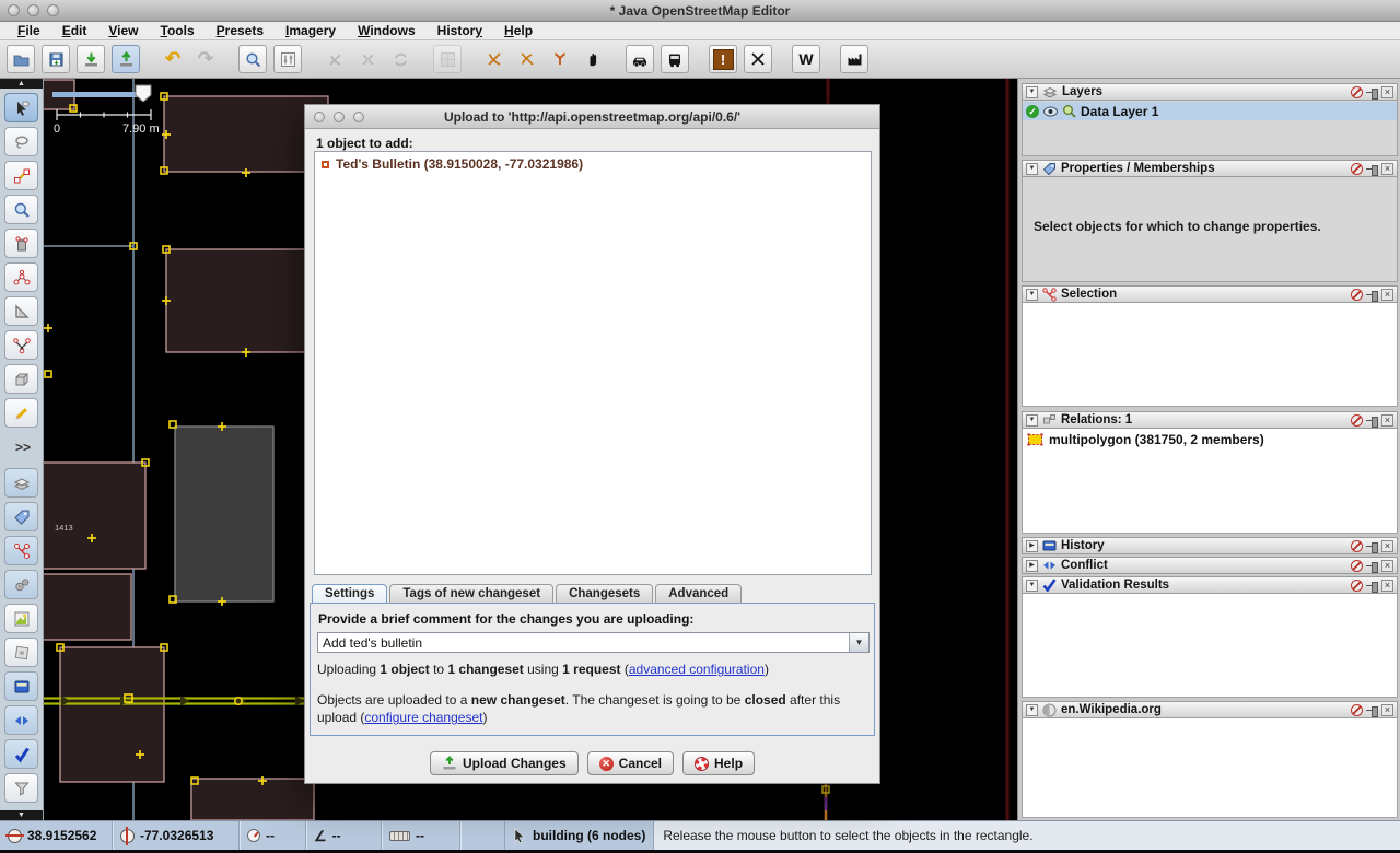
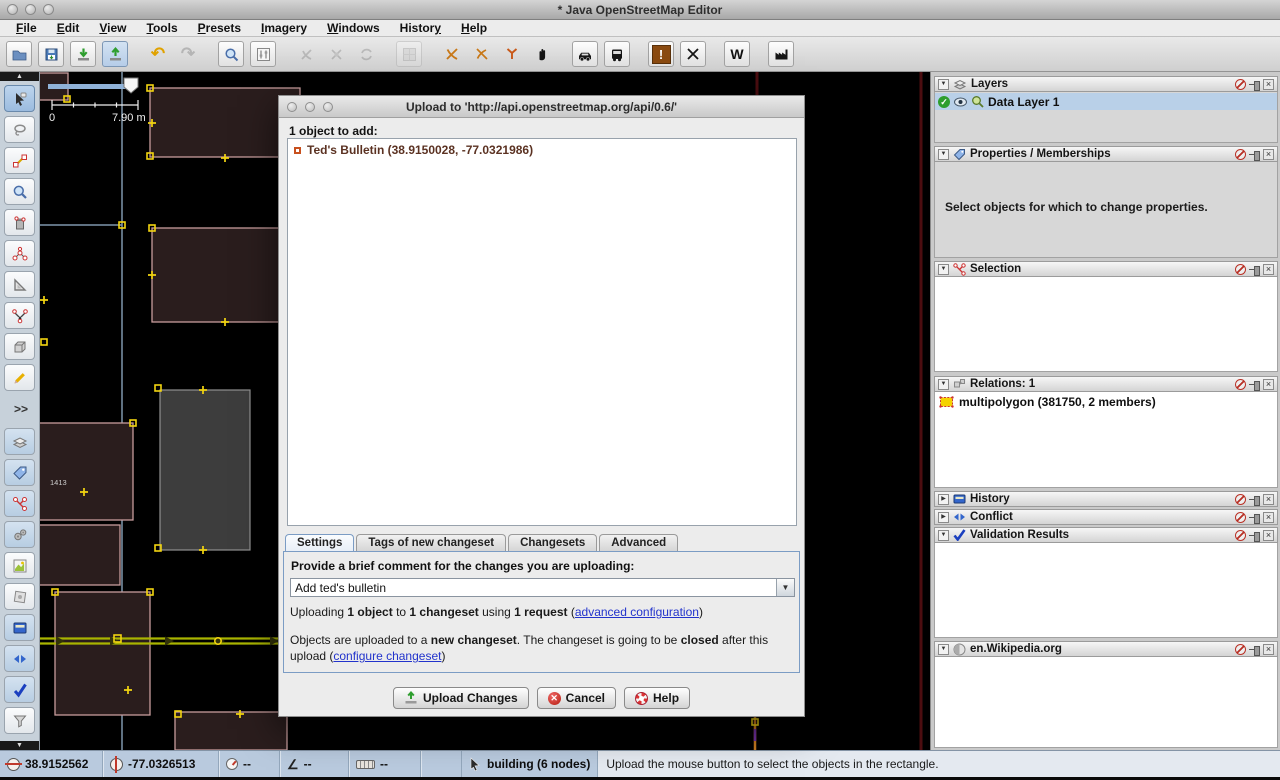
  * Java OpenStreetMap Editor
  File
  Edit
  View
  Tools
  Presets
  Imagery
  Windows
  History
  Help
  ↶
  ↷
  !
  W
  >>
  0
  7.90 m
  1413
  Layers
  ✓
  Data Layer 1
  Properties / Memberships
  Select objects for which to change properties.
  Selection
  Relations: 1
  multipolygon (381750, 2 members)
  History
  Conflict
  Validation Results
  en.Wikipedia.org
  Upload to 'http://api.openstreetmap.org/api/0.6/'
  1 object to add:
  Ted's Bulletin (38.9150028, -77.0321986)
  Settings
  Tags of new changeset
  Changesets
  Advanced
  Provide a brief comment for the changes you are uploading:
  Add ted's bulletin
  Uploading 1 object to 1 changeset using 1 request (advanced configuration)
  Objects are uploaded to a new changeset. The changeset is going to be closed after this upload (configure changeset)
  Upload Changes
  Cancel
  Help
  38.9152562
  -77.0326513
  --
  ∠
  --
  --
  building (6 nodes)
- Release the mouse button to select the objects in the rectangle.
+ Upload the mouse button to select the objects in the rectangle.
